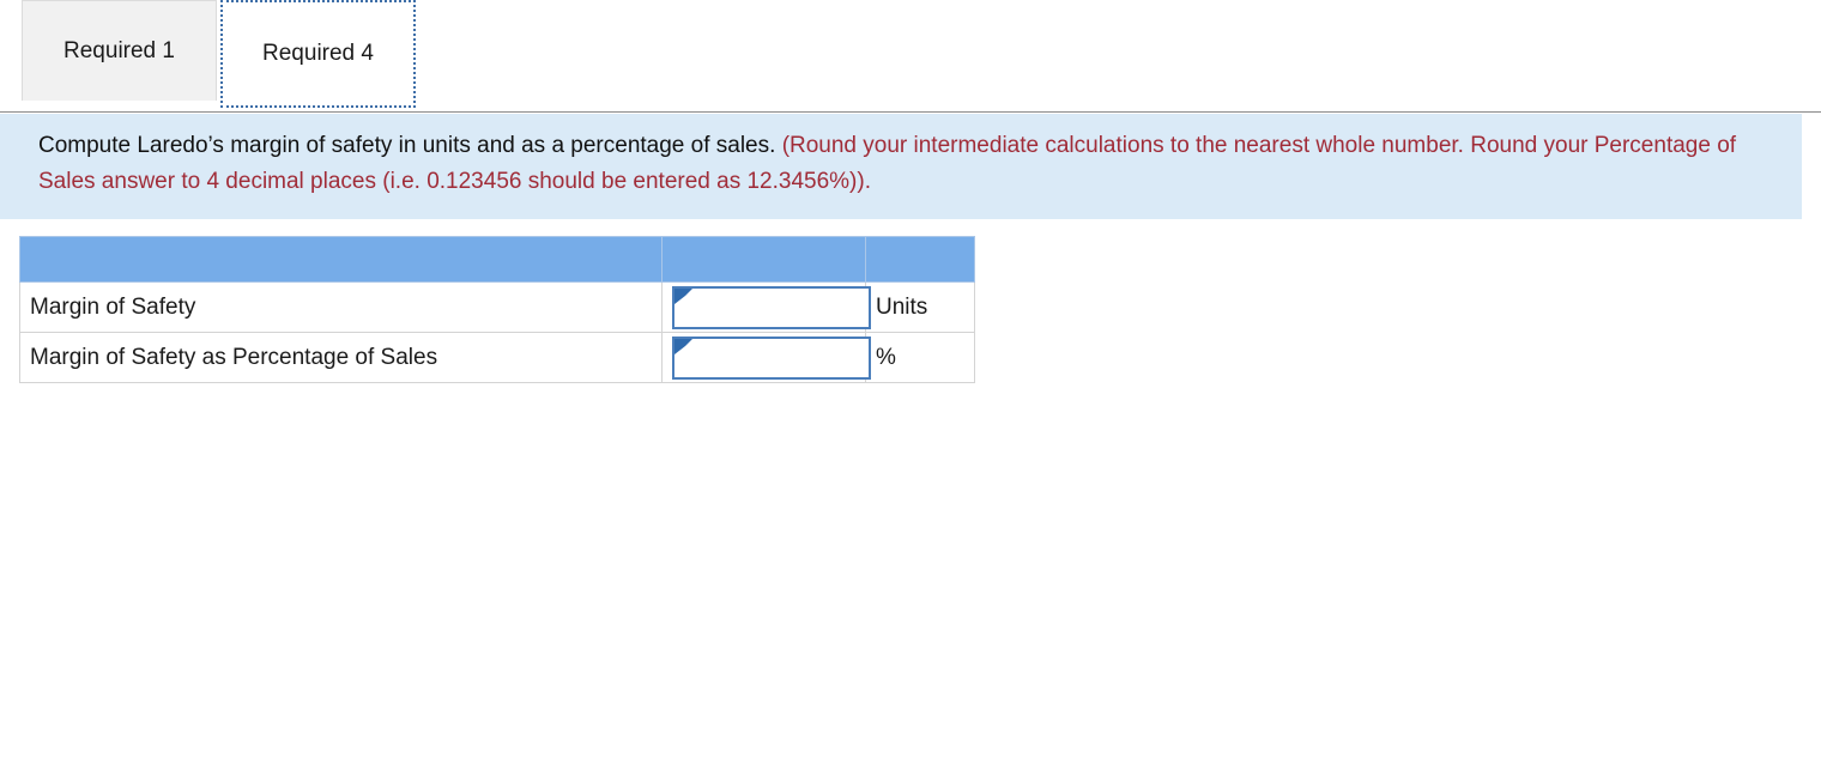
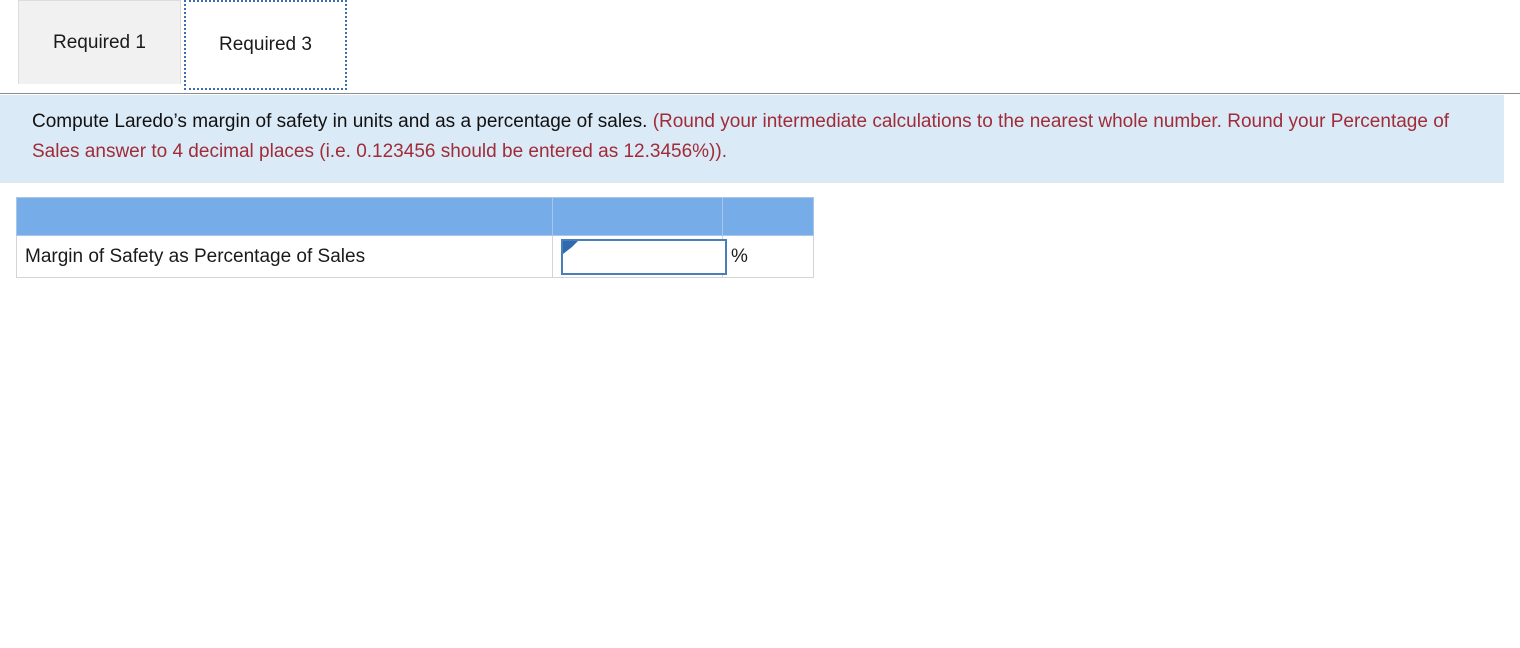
  Required 1
- Required 4
+ Required 3
  Compute Laredo’s margin of safety in units and as a percentage of sales. (Round your intermediate calculations to the nearest whole number. Round your Percentage of Sales answer to 4 decimal places (i.e. 0.123456 should be entered as 12.3456%)).
- Margin of Safety		Units
  Margin of Safety as Percentage of Sales		%
